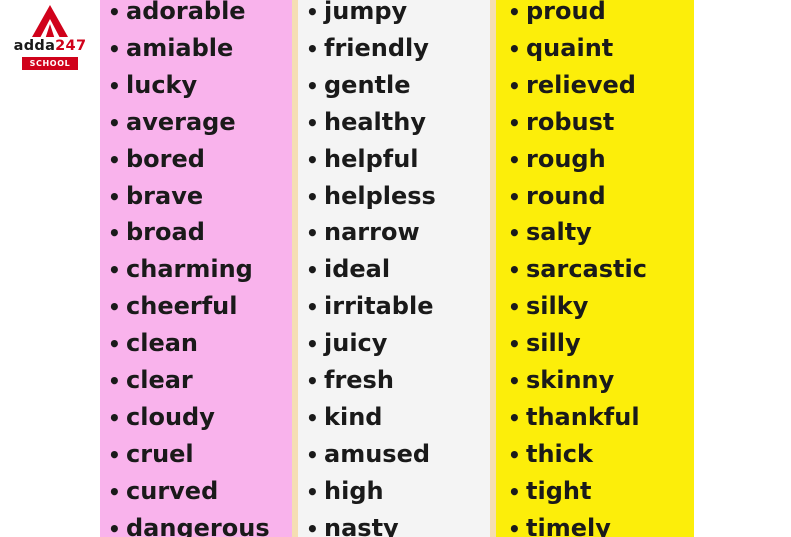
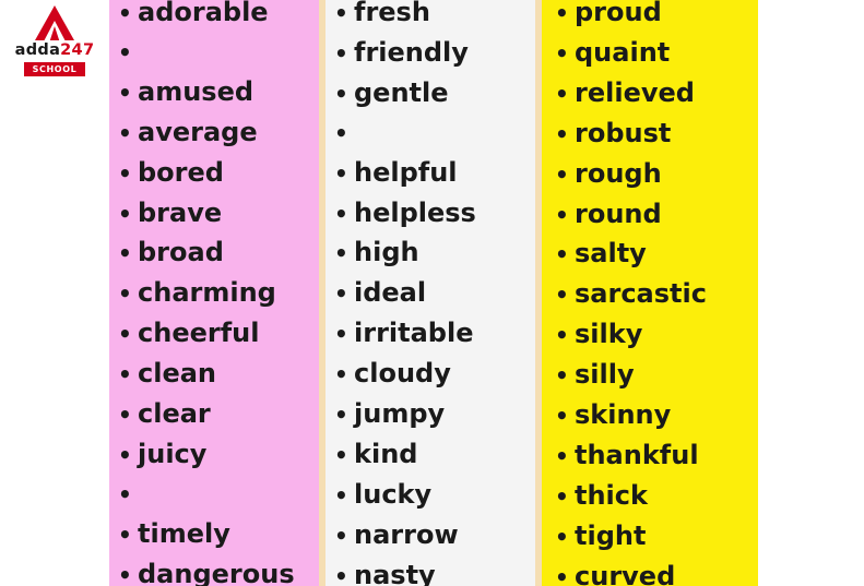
  adda247
  SCHOOL
  •
  adorable
  •
- amiable
  •
- lucky
+ amused
  •
  average
  •
  bored
  •
  brave
  •
  broad
  •
  charming
  •
  cheerful
  •
  clean
  •
  clear
  •
- cloudy
+ juicy
  •
- cruel
  •
- curved
+ timely
  •
  dangerous
  •
- jumpy
+ fresh
  •
  friendly
  •
  gentle
  •
- healthy
  •
  helpful
  •
  helpless
  •
- narrow
+ high
  •
  ideal
  •
  irritable
  •
- juicy
+ cloudy
  •
- fresh
+ jumpy
  •
  kind
  •
- amused
+ lucky
  •
- high
+ narrow
  •
  nasty
  •
  proud
  •
  quaint
  •
  relieved
  •
  robust
  •
  rough
  •
  round
  •
  salty
  •
  sarcastic
  •
  silky
  •
  silly
  •
  skinny
  •
  thankful
  •
  thick
  •
  tight
  •
- timely
+ curved
